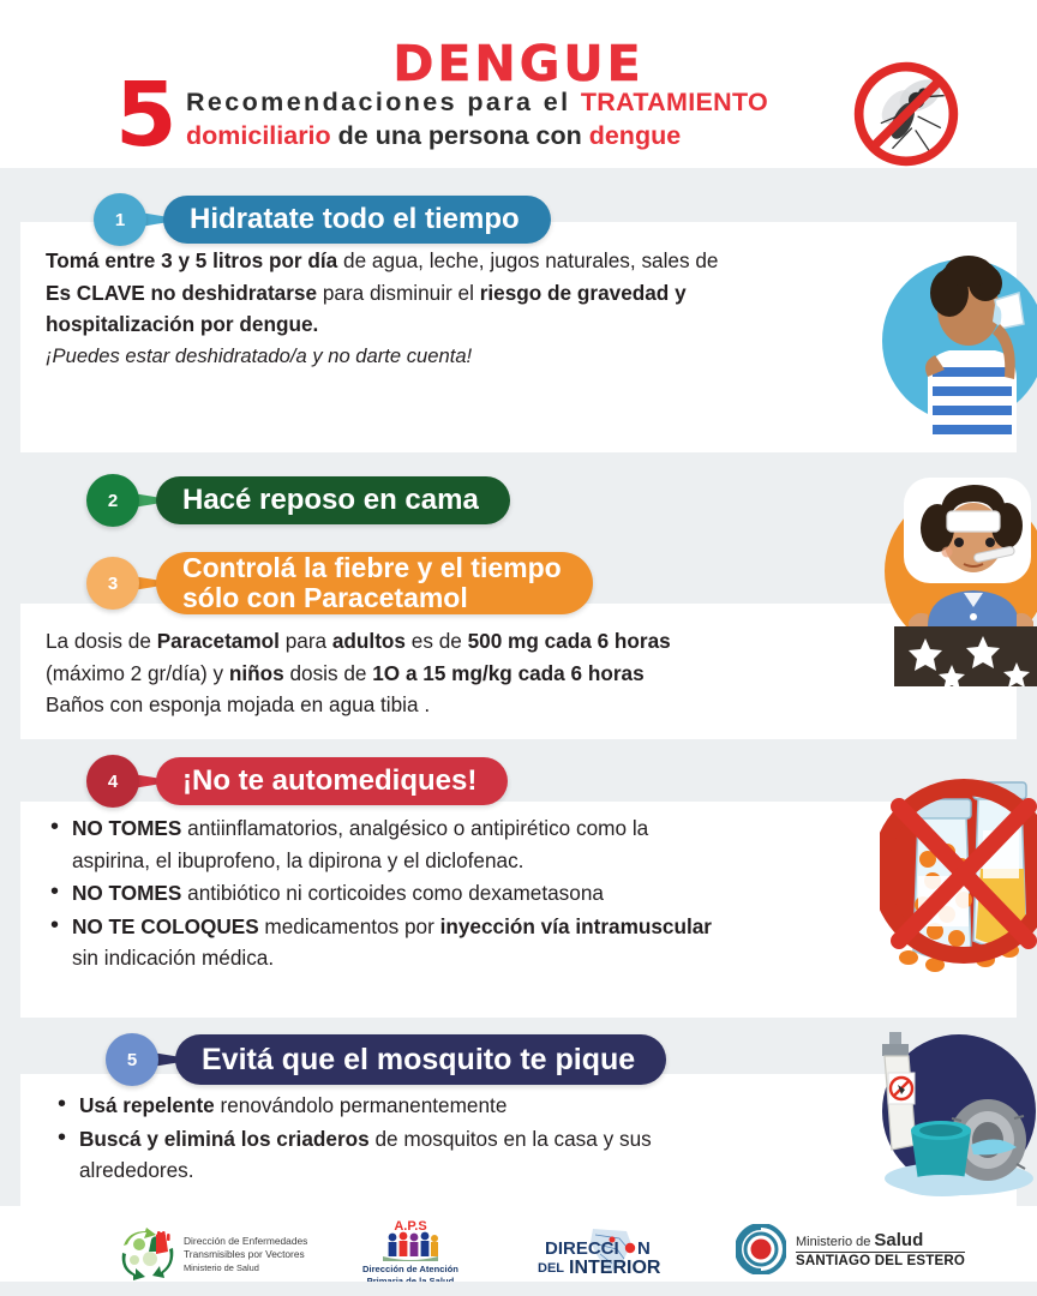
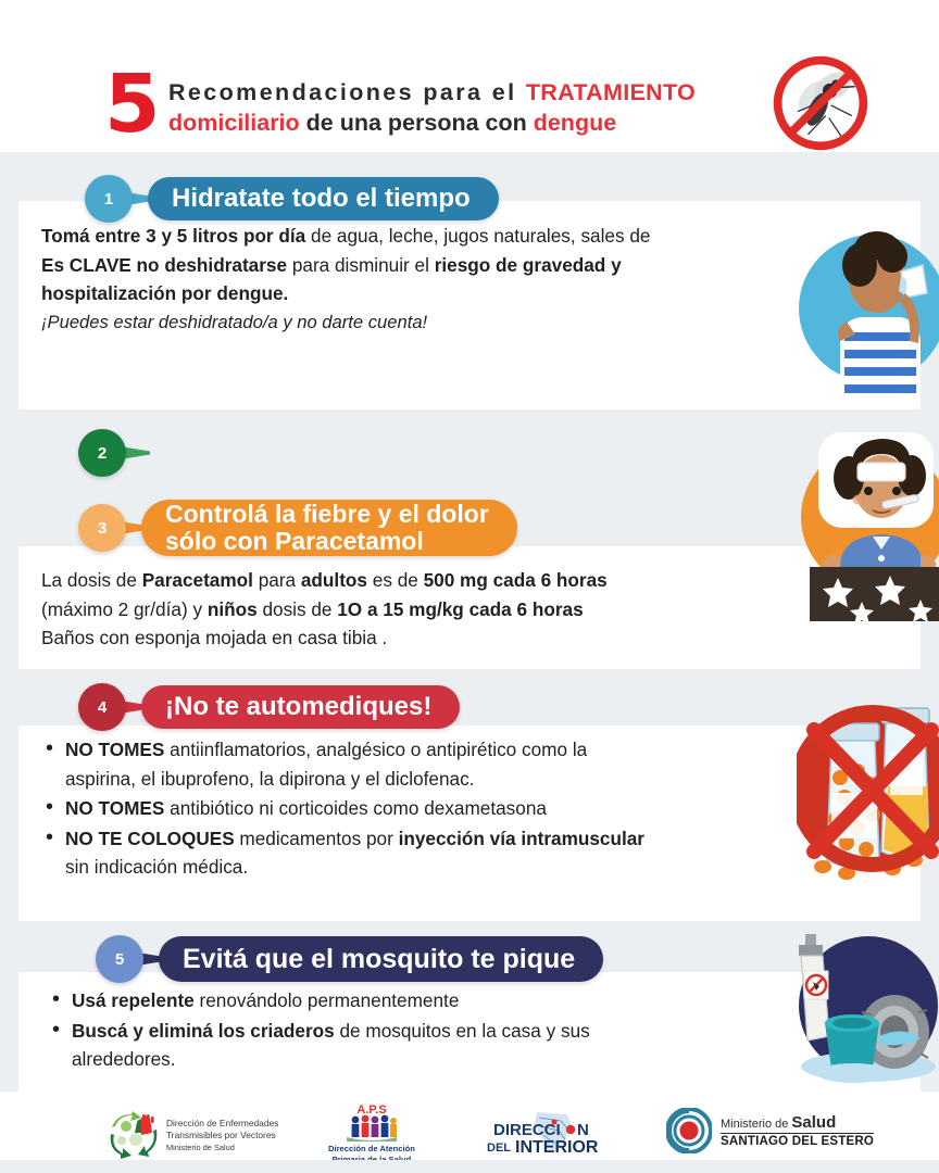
- DENGUE
  5
  Recomendaciones para el TRATAMIENTO
  domiciliario de una persona con dengue
  1
  Hidratate todo el tiempo
  Tomá entre 3 y 5 litros por día de agua, leche, jugos naturales, sales de
  Es CLAVE no deshidratarse para disminuir el riesgo de gravedad y
  hospitalización por dengue.
  ¡Puedes estar deshidratado/a y no darte cuenta!
  2
- Hacé reposo en cama
  3
- Controlá la fiebre y el tiempo
+ Controlá la fiebre y el dolor
  sólo con Paracetamol
  La dosis de Paracetamol para adultos es de 500 mg cada 6 horas
  (máximo 2 gr/día) y niños dosis de 1O a 15 mg/kg cada 6 horas
- Baños con esponja mojada en agua tibia .
+ Baños con esponja mojada en casa tibia .
  4
  ¡No te automediques!
  NO TOMES antiinflamatorios, analgésico o antipirético como la
  aspirina, el ibuprofeno, la dipirona y el diclofenac.
  NO TOMES antibiótico ni corticoides como dexametasona
  NO TE COLOQUES medicamentos por inyección vía intramuscular
  sin indicación médica.
  5
  Evitá que el mosquito te pique
  Usá repelente renovándolo permanentemente
  Buscá y eliminá los criaderos de mosquitos en la casa y sus
  alrededores.
  Dirección de Enfermedades
  Transmisibles por Vectores
  Ministerio de Salud
  A.P.S
  Dirección de Atención
  DIRECCI
  N
  DEL
  INTERIOR
  Ministerio de Salud
  SANTIAGO DEL ESTERO
